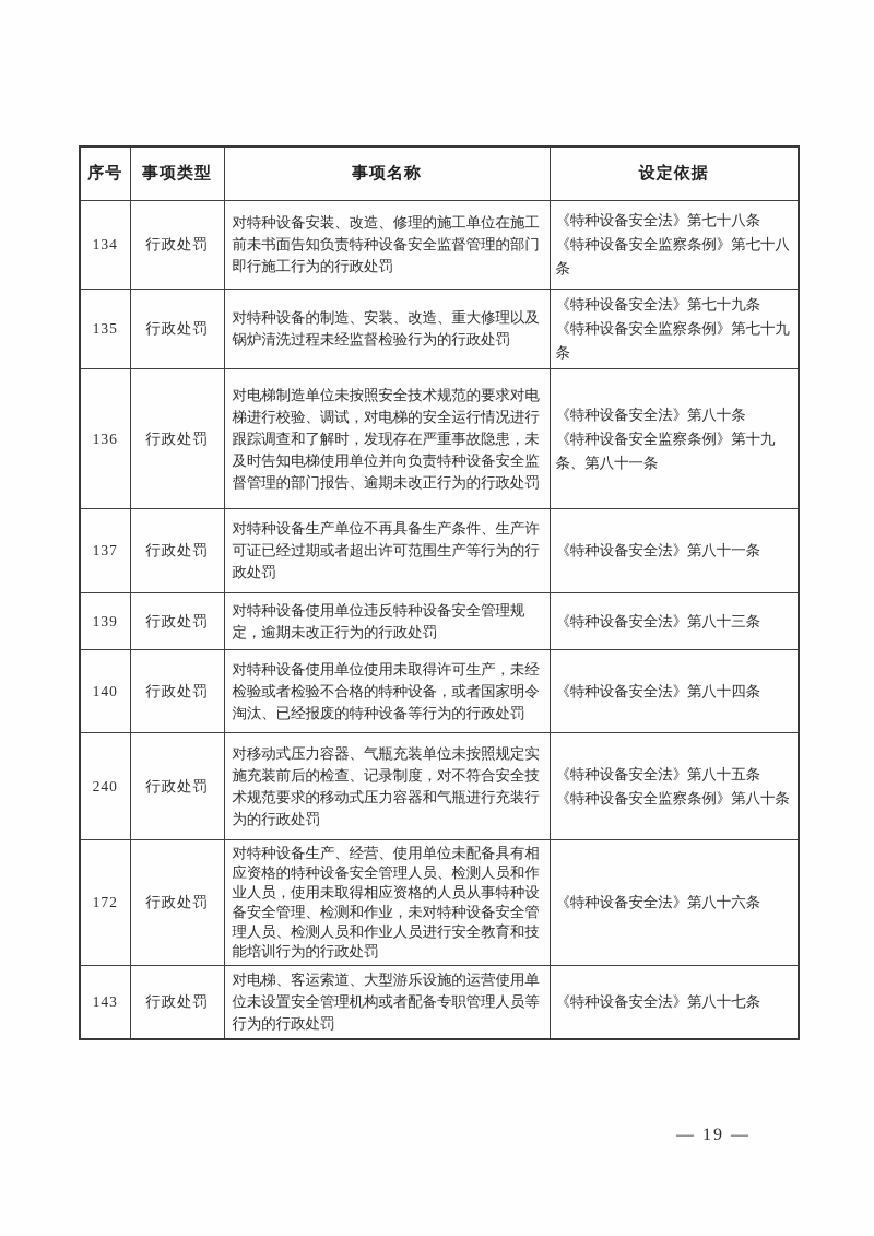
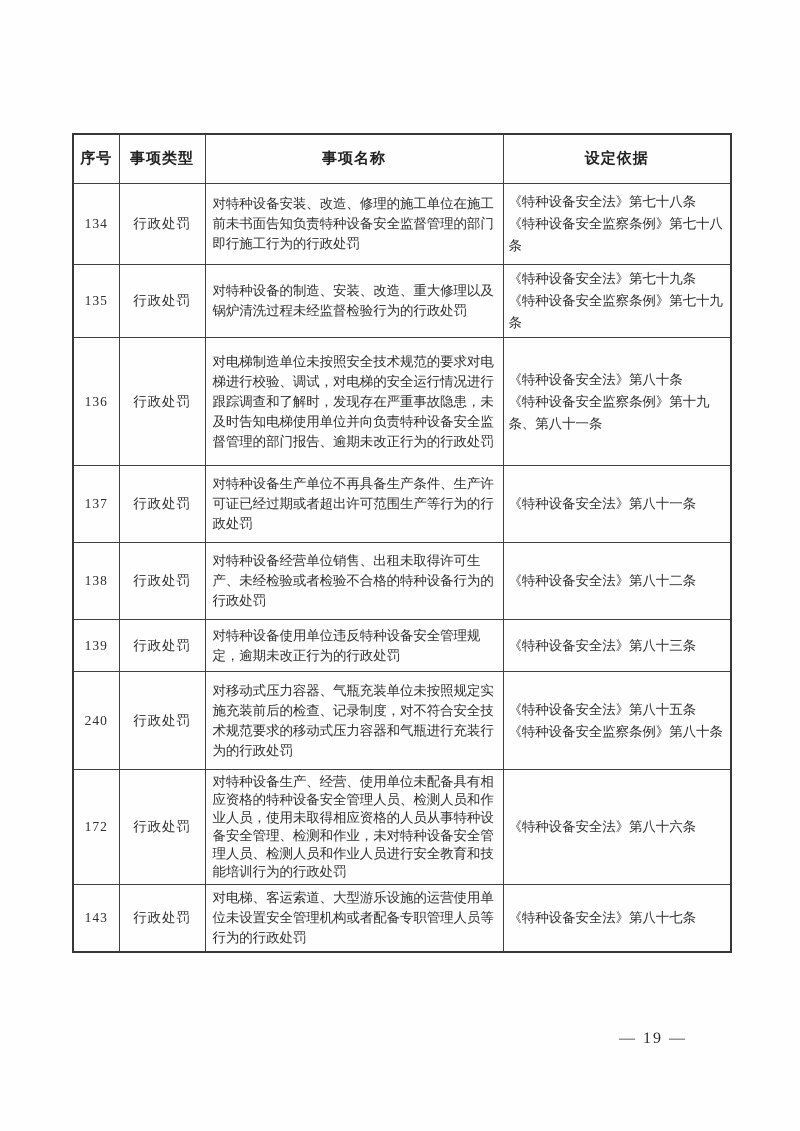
  序号	事项类型	事项名称	设定依据
  134	行政处罚	对特种设备安装、改造、修理的施工单位在施工前未书面告知负责特种设备安全监督管理的部门即行施工行为的行政处罚	《特种设备安全法》第七十八条《特种设备安全监察条例》第七十八条
  135	行政处罚	对特种设备的制造、安装、改造、重大修理以及锅炉清洗过程未经监督检验行为的行政处罚	《特种设备安全法》第七十九条《特种设备安全监察条例》第七十九条
  136	行政处罚	对电梯制造单位未按照安全技术规范的要求对电梯进行校验、调试，对电梯的安全运行情况进行跟踪调查和了解时，发现存在严重事故隐患，未及时告知电梯使用单位并向负责特种设备安全监督管理的部门报告、逾期未改正行为的行政处罚	《特种设备安全法》第八十条《特种设备安全监察条例》第十九条、第八十一条
  137	行政处罚	对特种设备生产单位不再具备生产条件、生产许可证已经过期或者超出许可范围生产等行为的行政处罚	《特种设备安全法》第八十一条
+ 138	行政处罚	对特种设备经营单位销售、出租未取得许可生产、未经检验或者检验不合格的特种设备行为的行政处罚	《特种设备安全法》第八十二条
  139	行政处罚	对特种设备使用单位违反特种设备安全管理规定，逾期未改正行为的行政处罚	《特种设备安全法》第八十三条
- 140	行政处罚	对特种设备使用单位使用未取得许可生产，未经检验或者检验不合格的特种设备，或者国家明令淘汰、已经报废的特种设备等行为的行政处罚	《特种设备安全法》第八十四条
  240	行政处罚	对移动式压力容器、气瓶充装单位未按照规定实施充装前后的检查、记录制度，对不符合安全技术规范要求的移动式压力容器和气瓶进行充装行为的行政处罚	《特种设备安全法》第八十五条《特种设备安全监察条例》第八十条
  172	行政处罚	对特种设备生产、经营、使用单位未配备具有相应资格的特种设备安全管理人员、检测人员和作业人员，使用未取得相应资格的人员从事特种设备安全管理、检测和作业，未对特种设备安全管理人员、检测人员和作业人员进行安全教育和技能培训行为的行政处罚	《特种设备安全法》第八十六条
  143	行政处罚	对电梯、客运索道、大型游乐设施的运营使用单位未设置安全管理机构或者配备专职管理人员等行为的行政处罚	《特种设备安全法》第八十七条
  — 19 —
